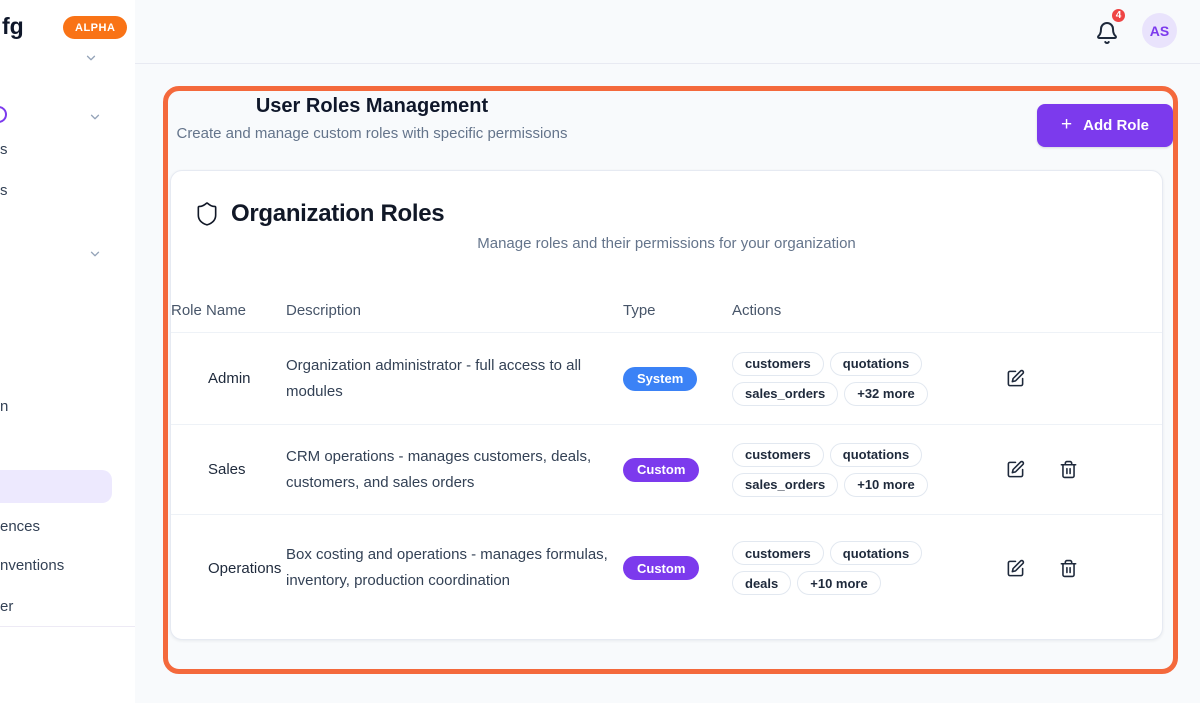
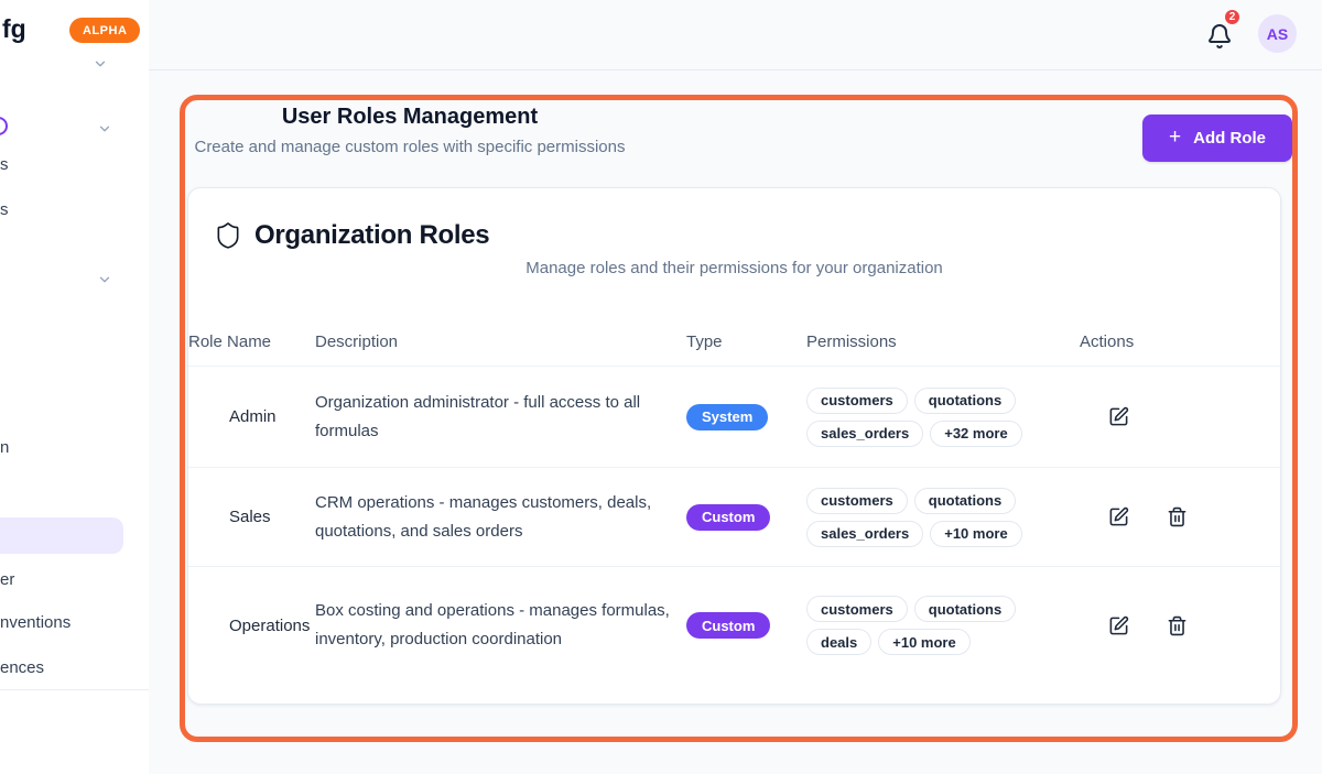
- 4
+ 2
  AS
  fg
  ALPHA
  s
  s
  n
- ences
+ er
  nventions
- er
+ ences
  User Roles Management
  Create and manage custom roles with specific permissions
  +
  Add Role
  Organization Roles
  Manage roles and their permissions for your organization
  Role Name
  Description
  Type
+ Permissions
  Actions
  Admin
- Organization administrator - full access to all modules
+ Organization administrator - full access to all formulas
  System
  customers
  quotations
  sales_orders
  +32 more
  Sales
- CRM operations - manages customers, deals, customers, and sales orders
+ CRM operations - manages customers, deals, quotations, and sales orders
  Custom
  customers
  quotations
  sales_orders
  +10 more
  Operations
  Box costing and operations - manages formulas, inventory, production coordination
  Custom
  customers
  quotations
  deals
  +10 more
